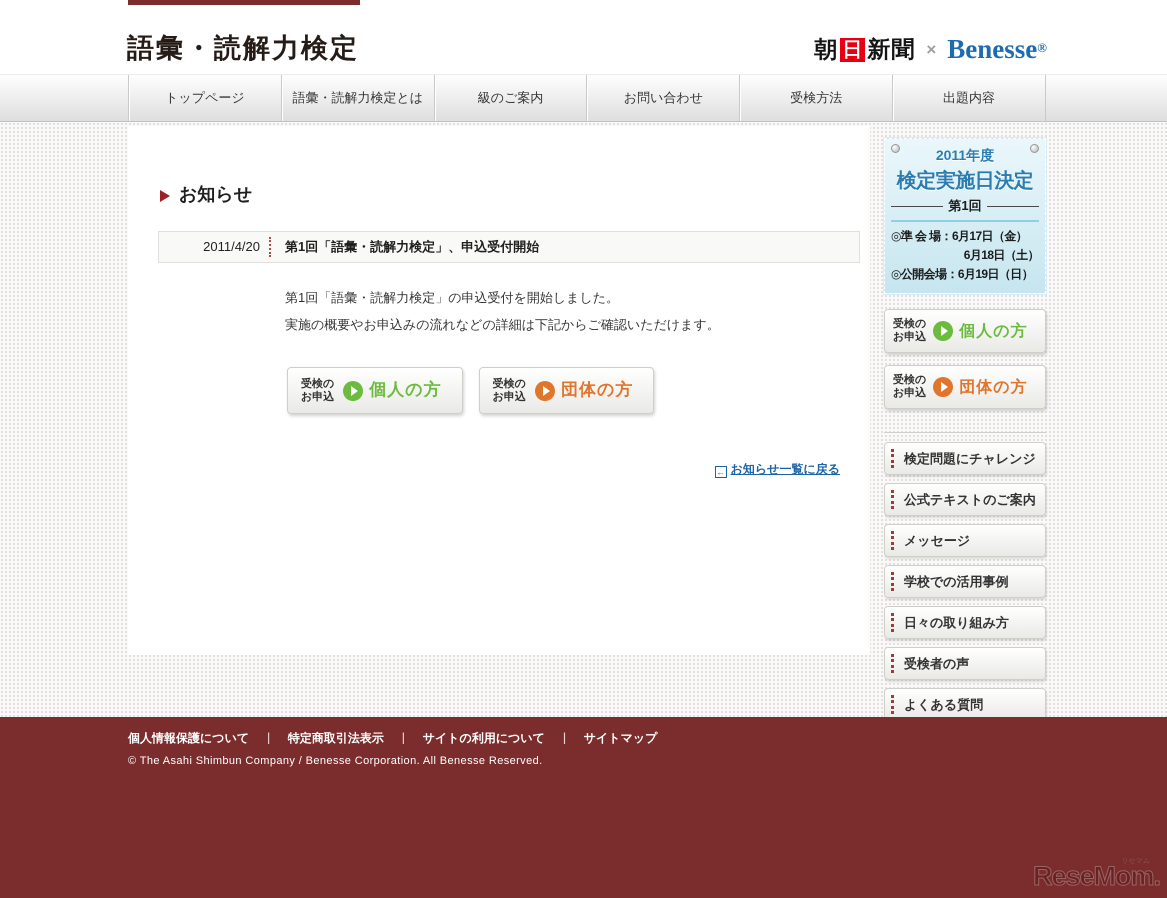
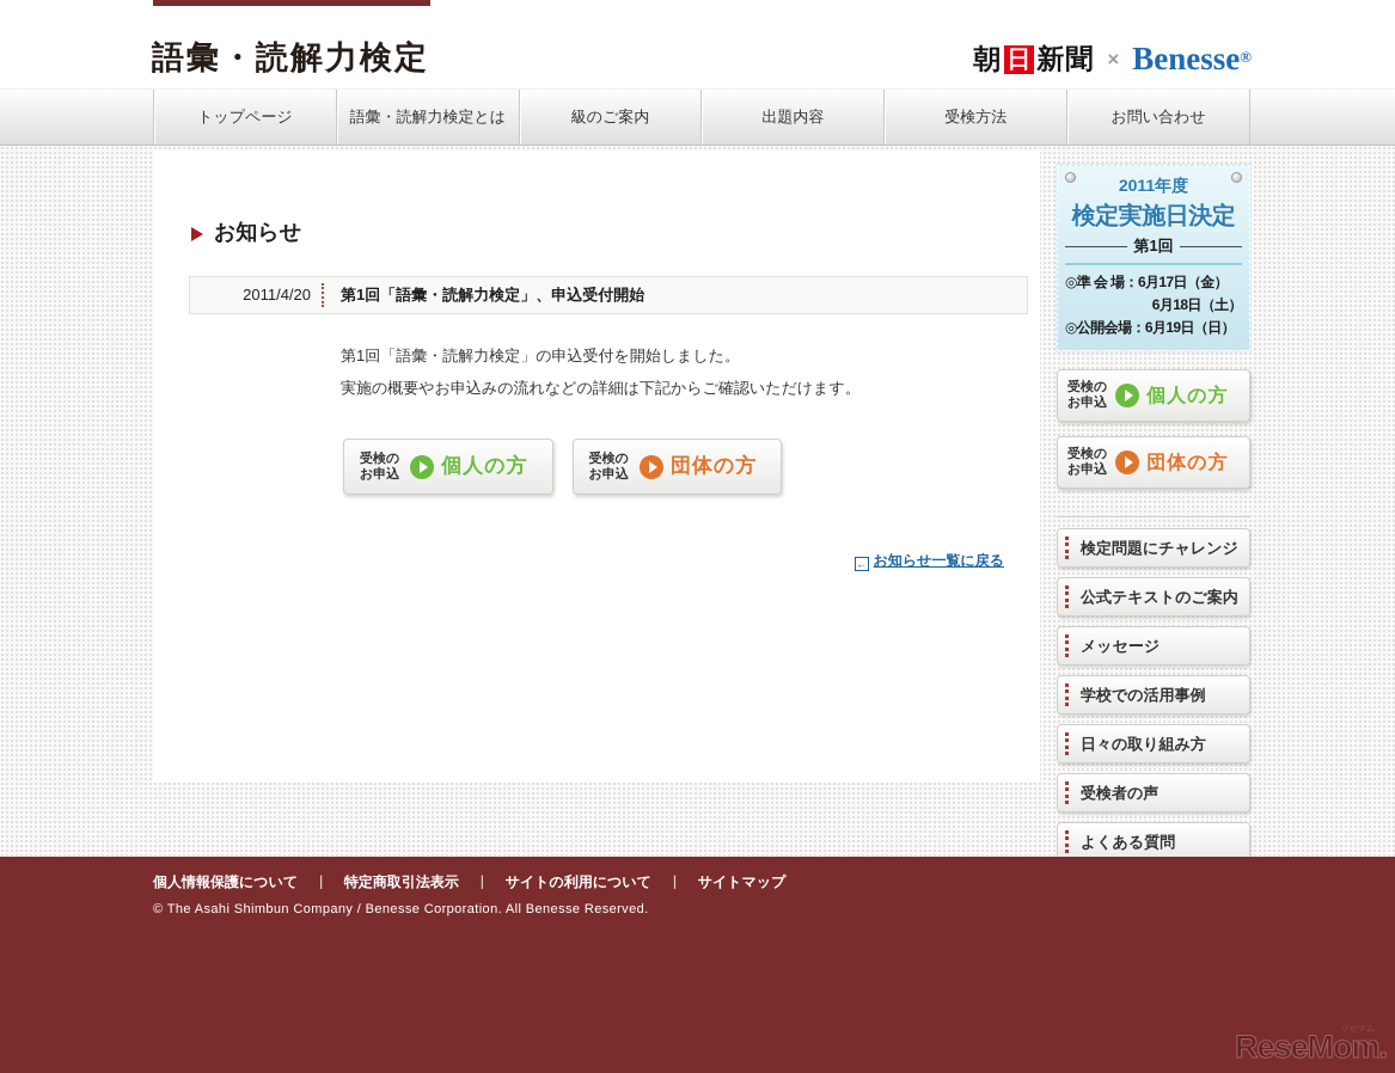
  語彙・読解力検定
  朝
  日
  新聞
  ×
  Benesse®
  トップページ
  語彙・読解力検定とは
  級のご案内
- お問い合わせ
+ 出題内容
  受検方法
- 出題内容
+ お問い合わせ
  お知らせ
  2011/4/20
  第1回「語彙・読解力検定」、申込受付開始
  第1回「語彙・読解力検定」の申込受付を開始しました。
  実施の概要やお申込みの流れなどの詳細は下記からご確認いただけます。
  受検の
  お申込
  個人の方
  受検の
  お申込
  団体の方
  ← お知らせ一覧に戻る
  2011年度
  検定実施日決定
  第1回
  ◎準 会 場：6月17日（金）
  6月18日（土）
  ◎公開会場：6月19日（日）
  受検の
  お申込
  個人の方
  受検の
  お申込
  団体の方
  検定問題にチャレンジ
  公式テキストのご案内
  メッセージ
  学校での活用事例
  日々の取り組み方
  受検者の声
  よくある質問
  個人情報保護について
  ｜
  特定商取引法表示
  ｜
  サイトの利用について
  ｜
  サイトマップ
  © The Asahi Shimbun Company / Benesse Corporation. All Benesse Reserved.
  ReseMom.
